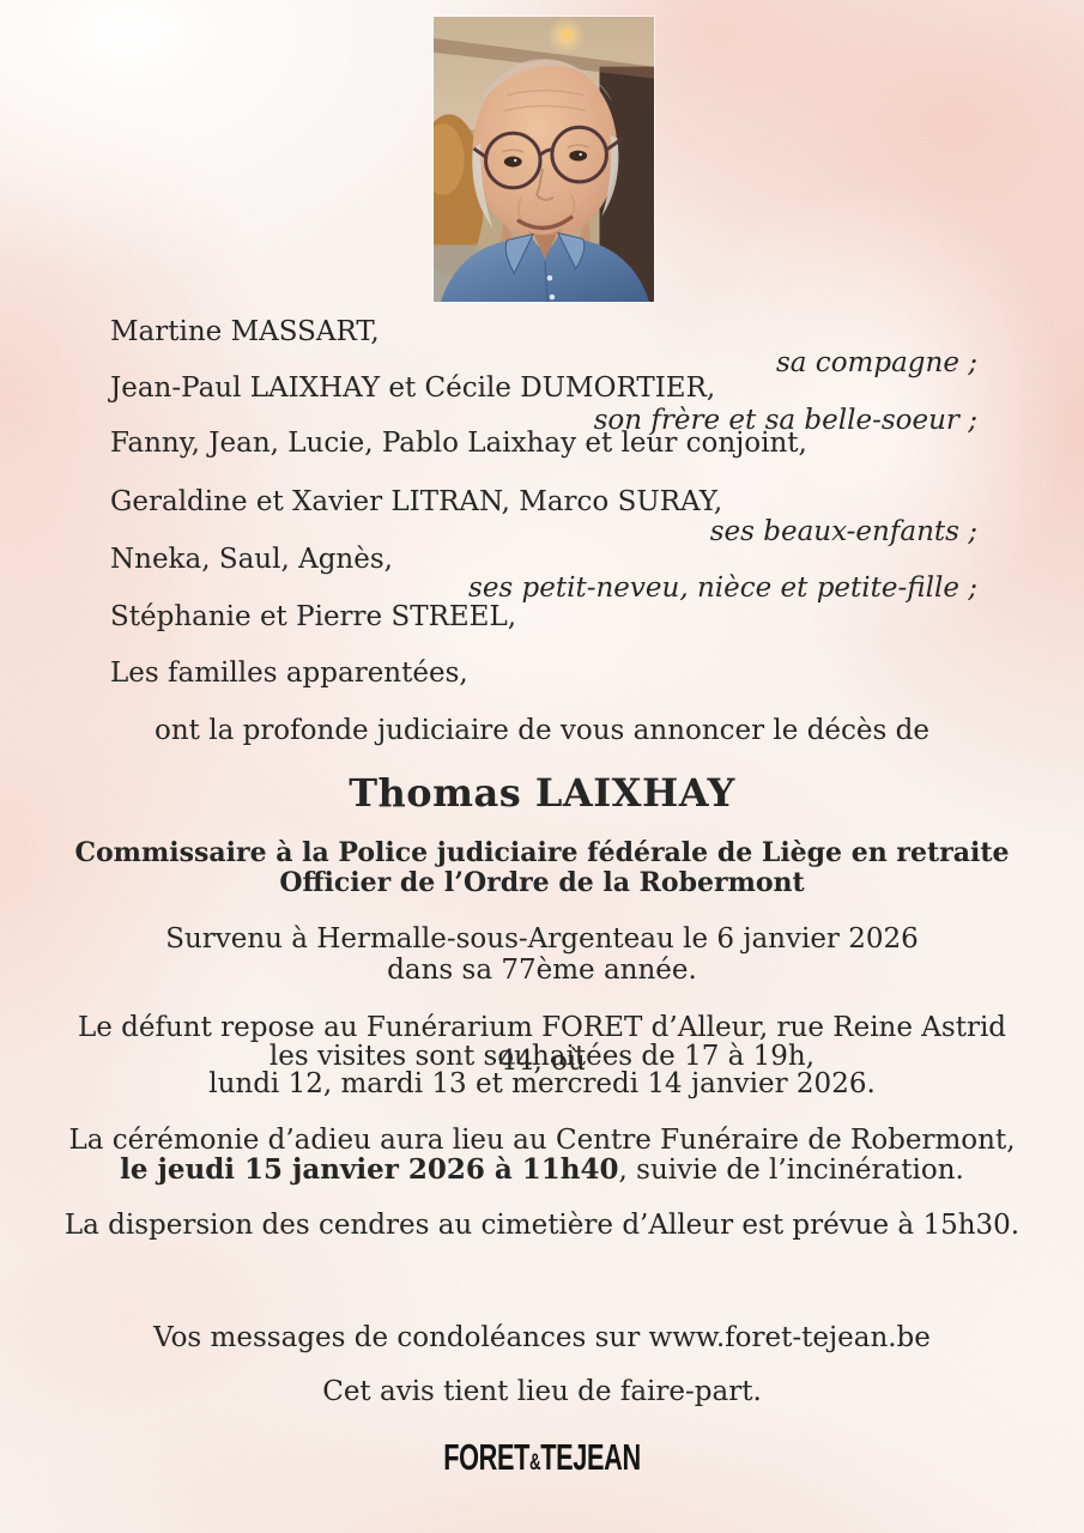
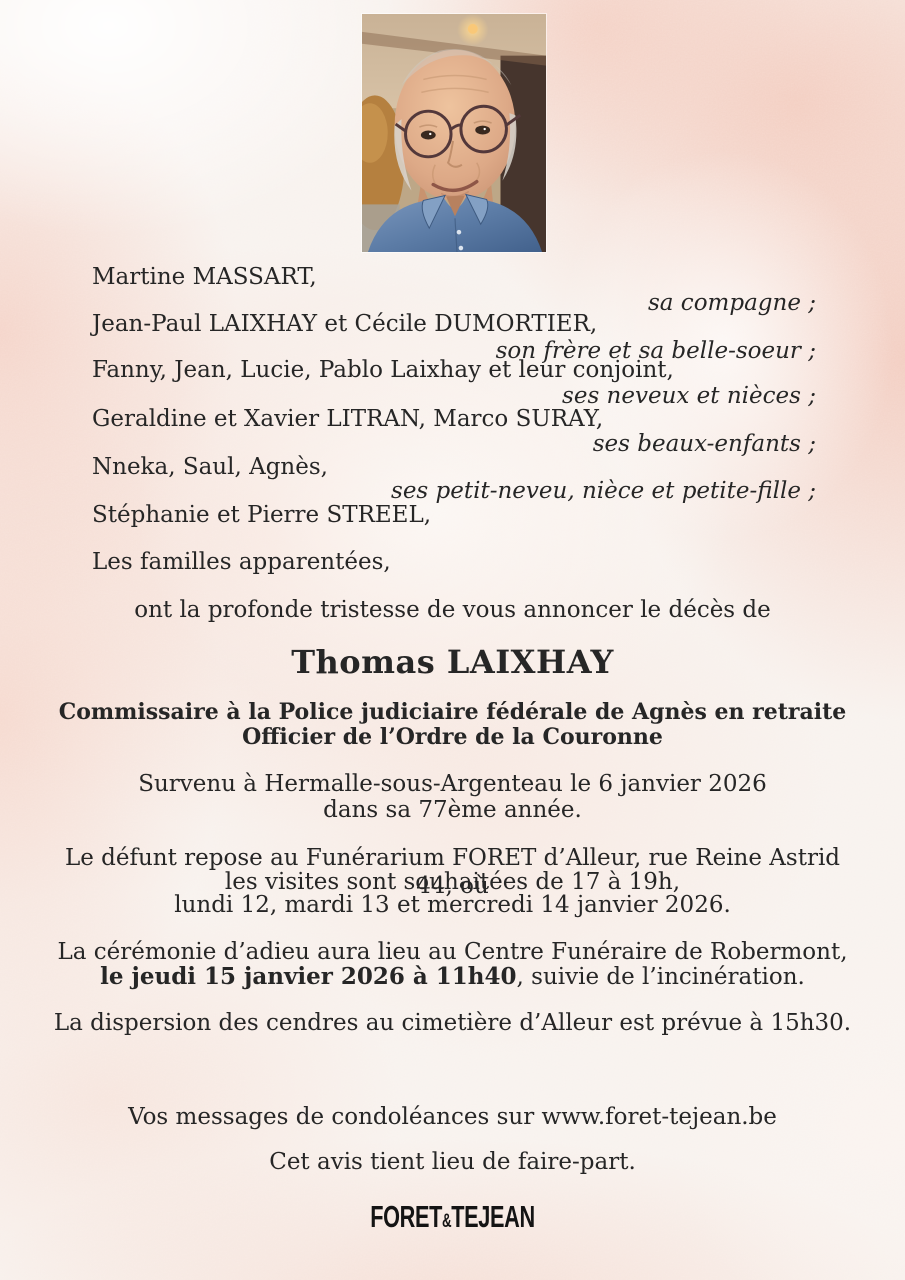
  Martine MASSART,
  sa compagne ;
  Jean-Paul LAIXHAY et Cécile DUMORTIER,
  son frère et sa belle-soeur ;
  Fanny, Jean, Lucie, Pablo Laixhay et leur conjoint,
+ ses neveux et nièces ;
  Geraldine et Xavier LITRAN, Marco SURAY,
  ses beaux-enfants ;
  Nneka, Saul, Agnès,
  ses petit-neveu, nièce et petite-fille ;
  Stéphanie et Pierre STREEL,
  Les familles apparentées,
- ont la profonde judiciaire de vous annoncer le décès de
+ ont la profonde tristesse de vous annoncer le décès de
  Thomas LAIXHAY
- Commissaire à la Police judiciaire fédérale de Liège en retraite
+ Commissaire à la Police judiciaire fédérale de Agnès en retraite
- Officier de l’Ordre de la Robermont
+ Officier de l’Ordre de la Couronne
  Survenu à Hermalle-sous-Argenteau le 6 janvier 2026
  dans sa 77ème année.
  Le défunt repose au Funérarium FORET d’Alleur, rue Reine Astrid 44, où
  les visites sont souhaitées de 17 à 19h,
  lundi 12, mardi 13 et mercredi 14 janvier 2026.
  La cérémonie d’adieu aura lieu au Centre Funéraire de Robermont,
  le jeudi 15 janvier 2026 à 11h40, suivie de l’incinération.
  La dispersion des cendres au cimetière d’Alleur est prévue à 15h30.
  Vos messages de condoléances sur www.foret-tejean.be
  Cet avis tient lieu de faire-part.
  FORET&TEJEAN
